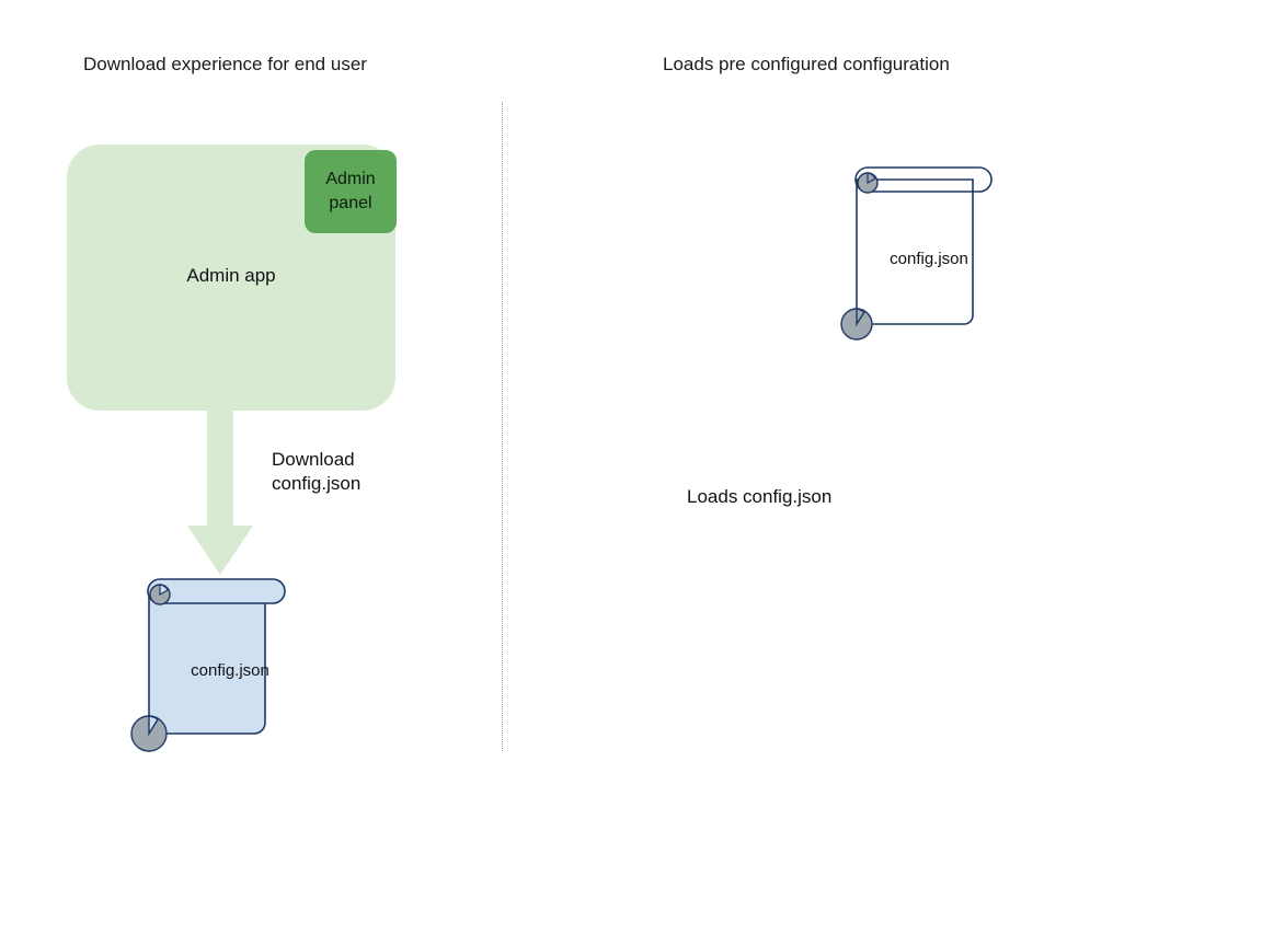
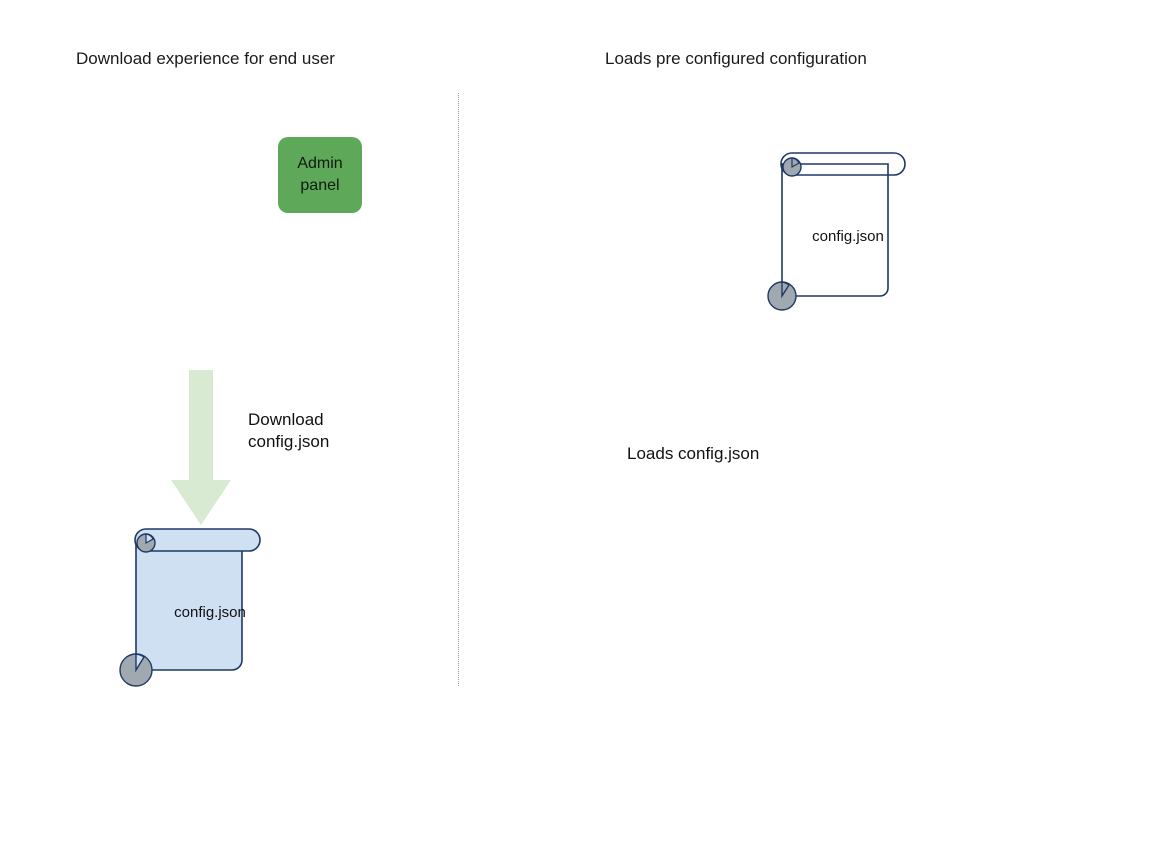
  Download experience for end user
  Loads pre configured configuration
- Admin app
  Admin
  panel
  Download
  config.json
  config.json
  config.json
  Loads config.json
